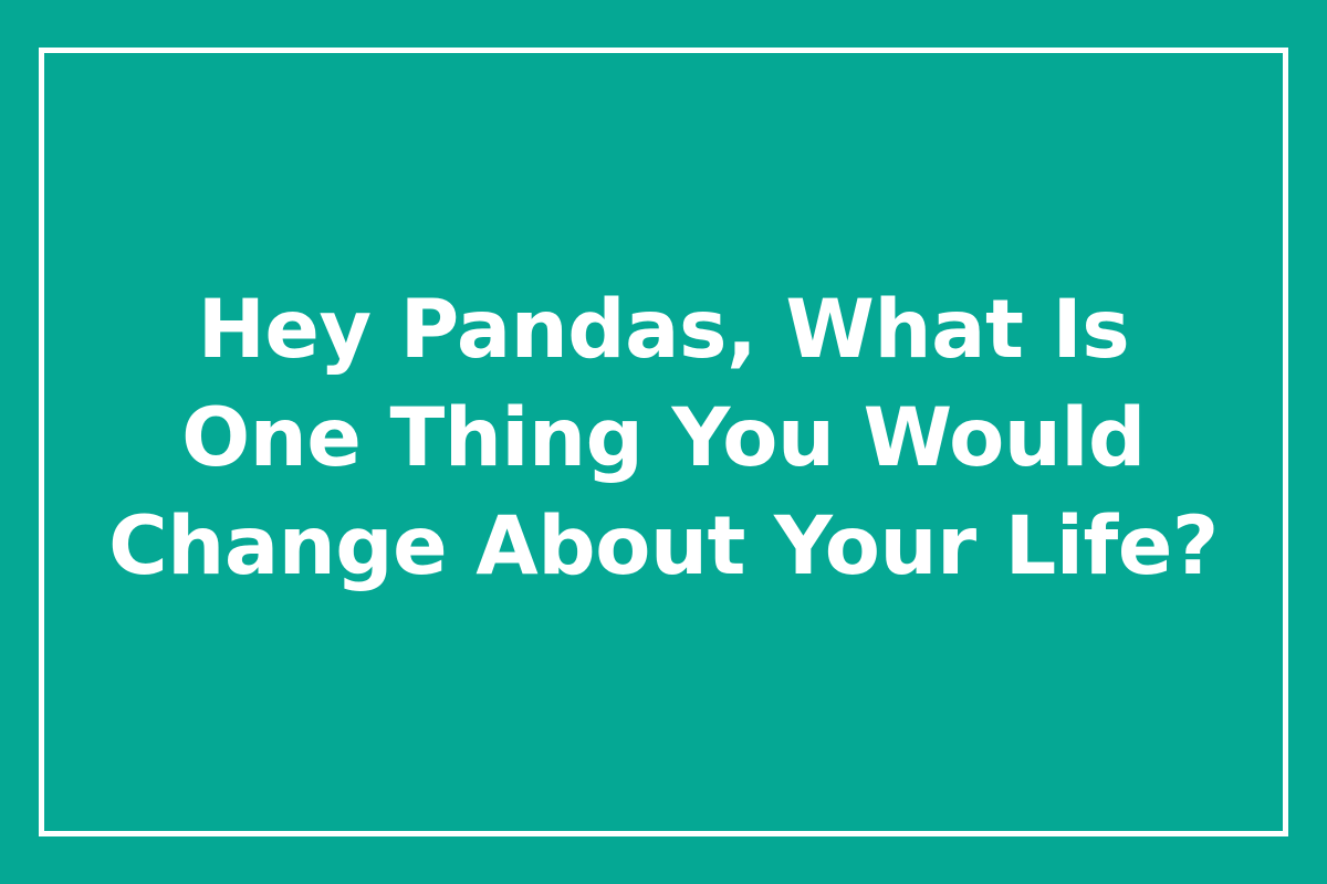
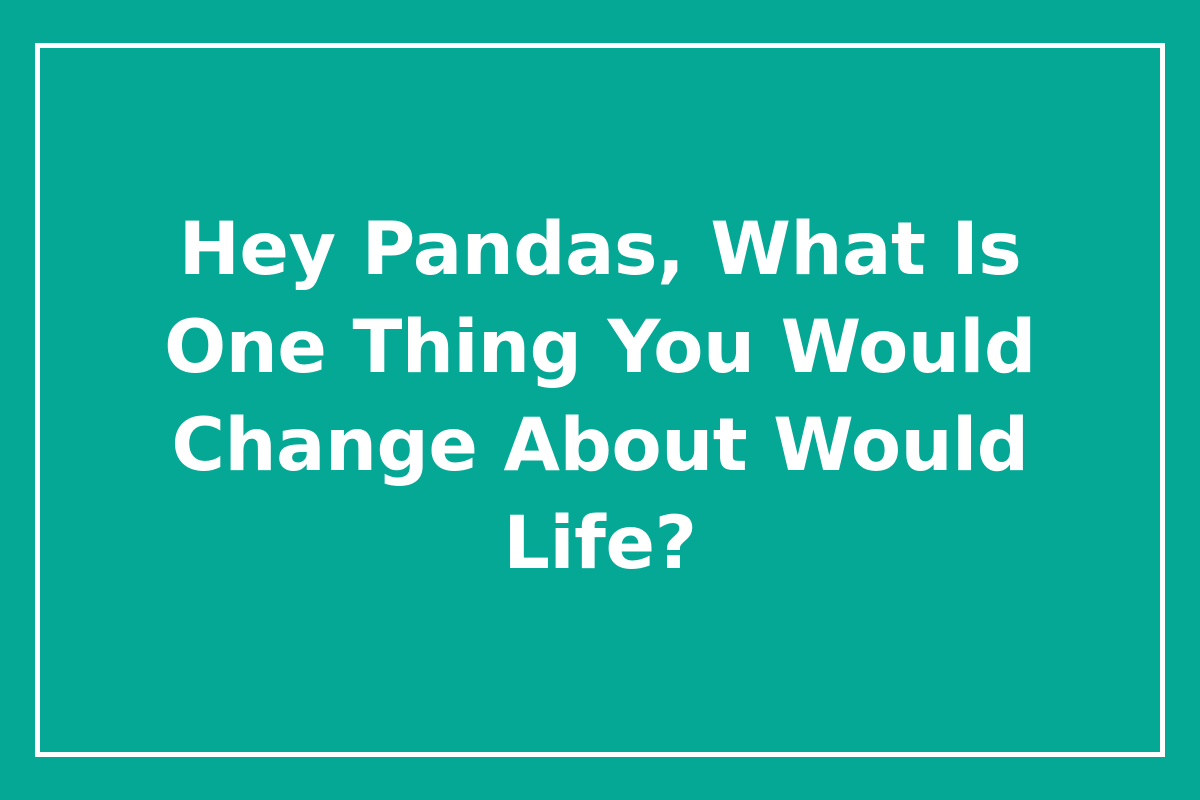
- Hey Pandas, What Is One Thing You Would Change About Your Life?
+ Hey Pandas, What Is One Thing You Would Change About Would Life?
